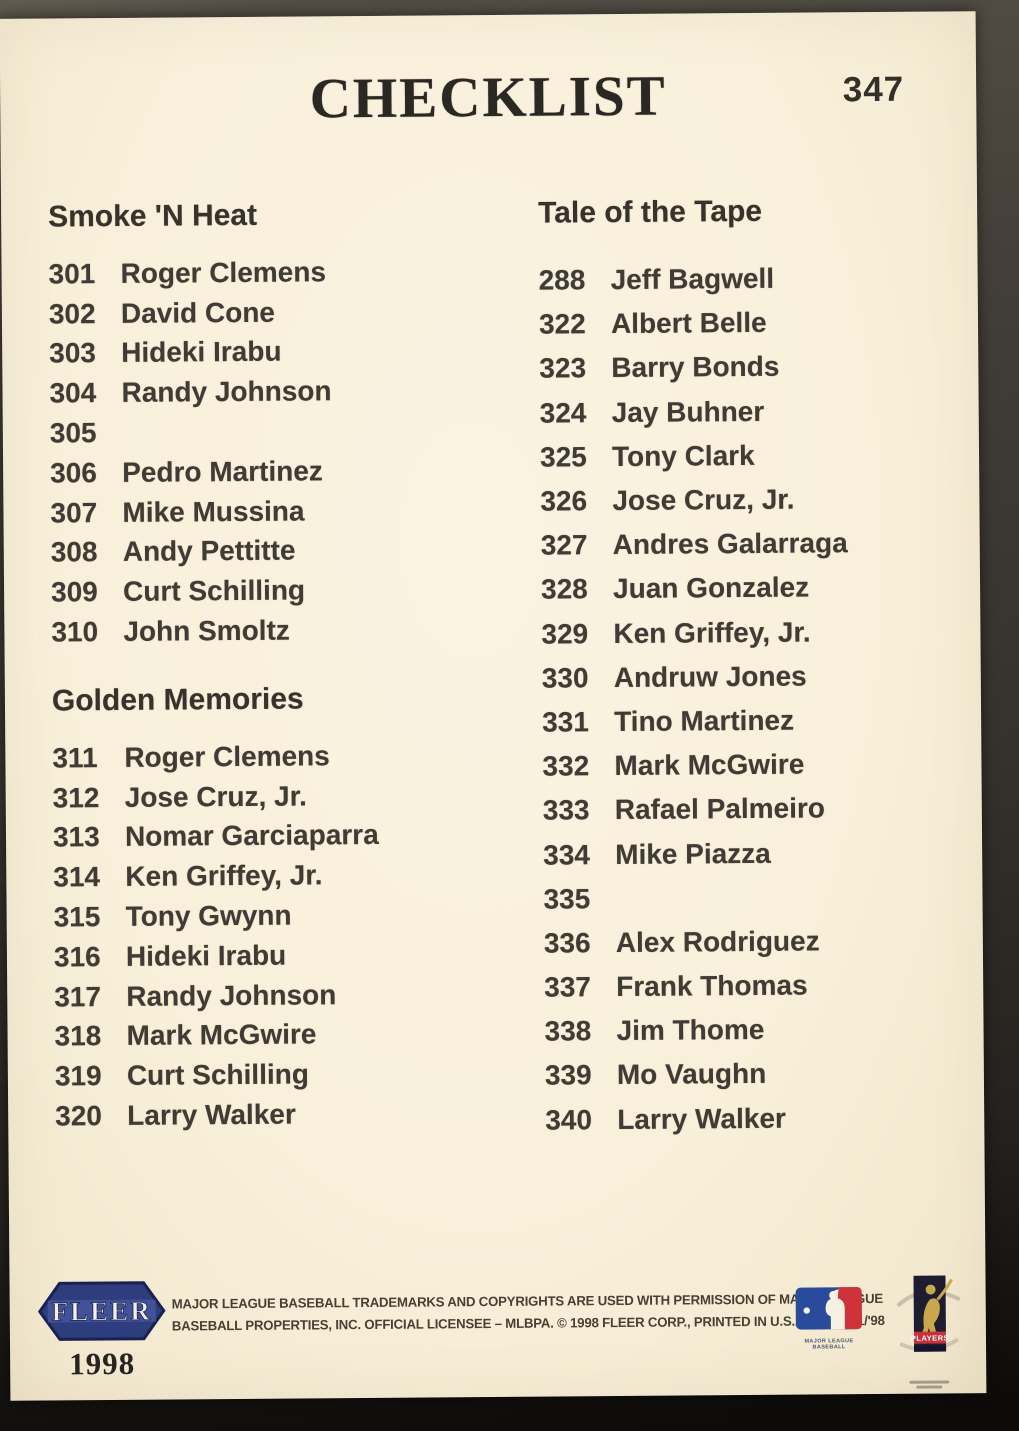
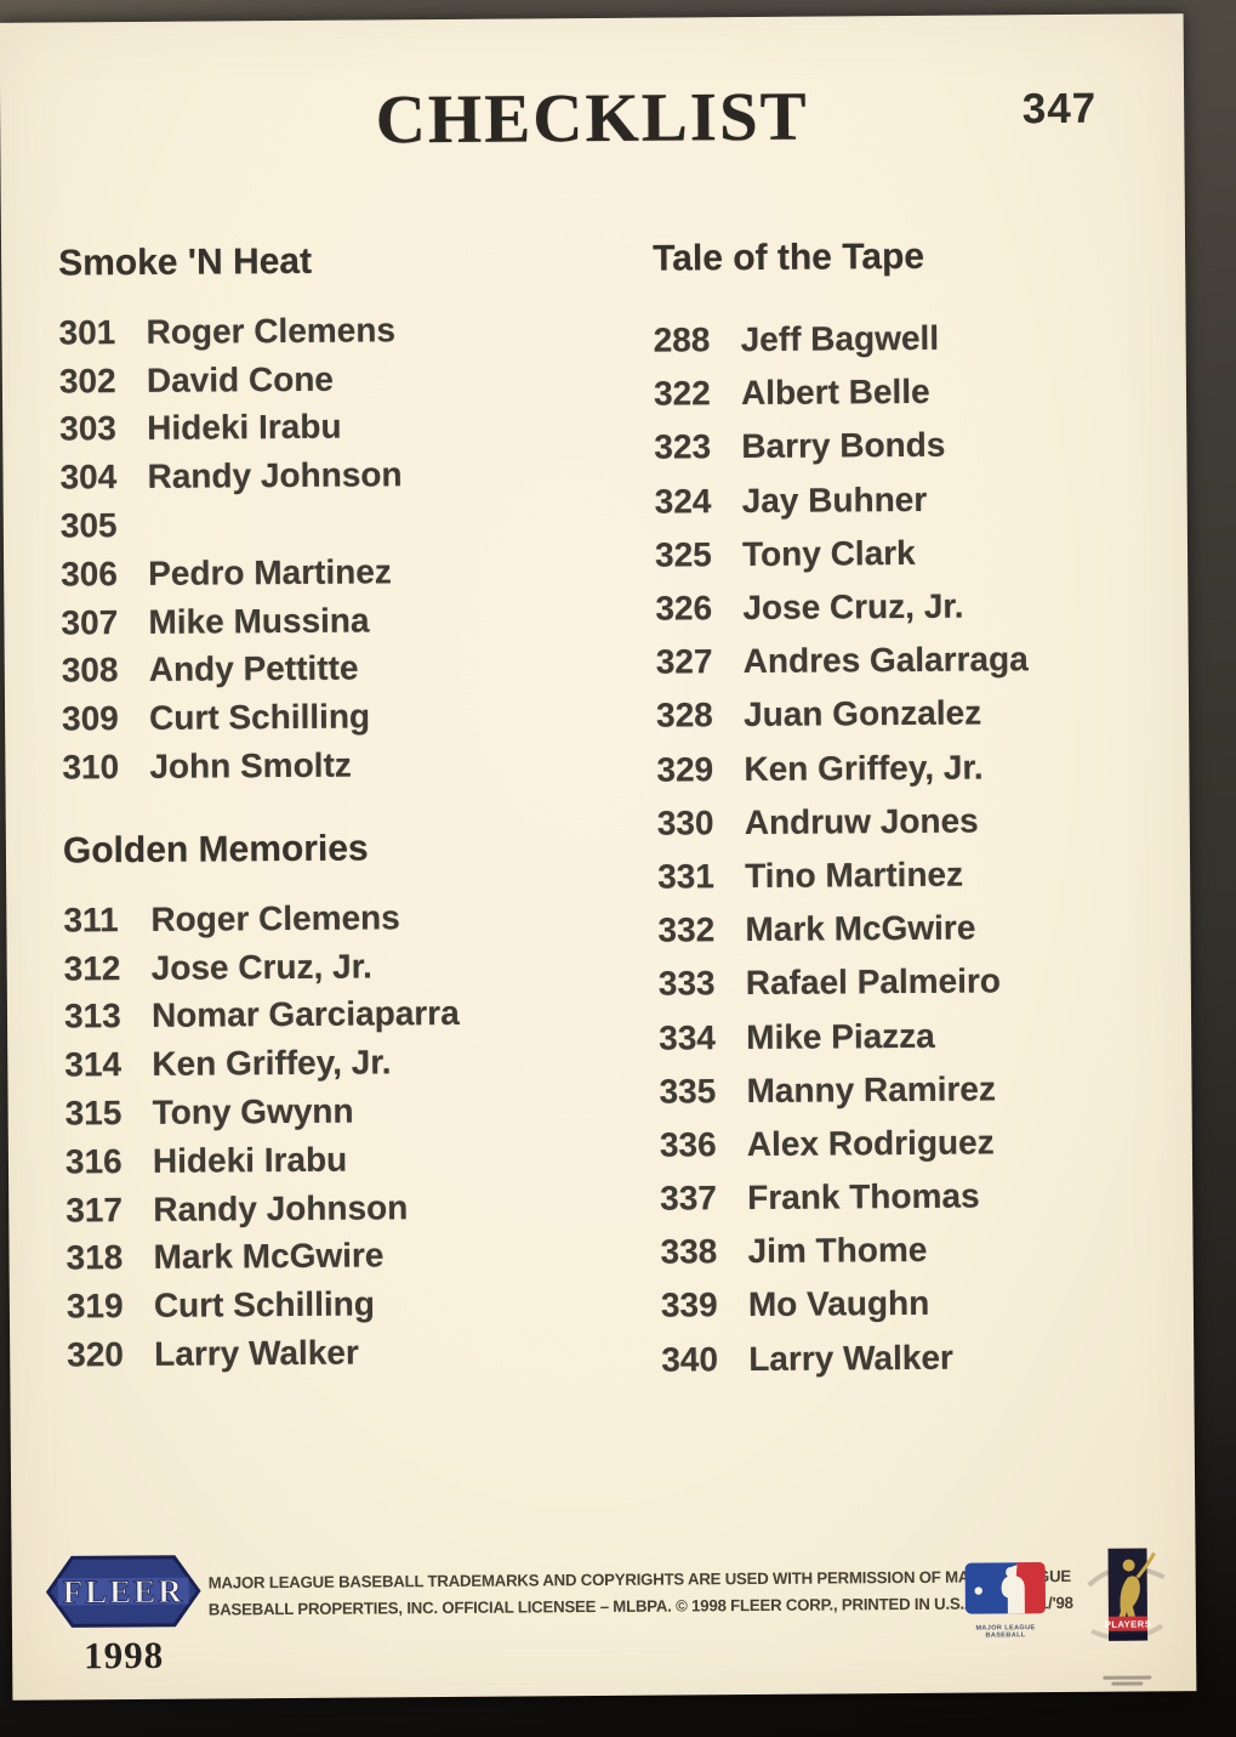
  CHECKLIST
  347
  Smoke 'N Heat
  301
  Roger Clemens
  302
  David Cone
  303
  Hideki Irabu
  304
  Randy Johnson
  305
  306
  Pedro Martinez
  307
  Mike Mussina
  308
  Andy Pettitte
  309
  Curt Schilling
  310
  John Smoltz
  Golden Memories
  311
  Roger Clemens
  312
  Jose Cruz, Jr.
  313
  Nomar Garciaparra
  314
  Ken Griffey, Jr.
  315
  Tony Gwynn
  316
  Hideki Irabu
  317
  Randy Johnson
  318
  Mark McGwire
  319
  Curt Schilling
  320
  Larry Walker
  Tale of the Tape
  288
  Jeff Bagwell
  322
  Albert Belle
  323
  Barry Bonds
  324
  Jay Buhner
  325
  Tony Clark
  326
  Jose Cruz, Jr.
  327
  Andres Galarraga
  328
  Juan Gonzalez
  329
  Ken Griffey, Jr.
  330
  Andruw Jones
  331
  Tino Martinez
  332
  Mark McGwire
  333
  Rafael Palmeiro
  334
  Mike Piazza
  335
+ Manny Ramirez
  336
  Alex Rodriguez
  337
  Frank Thomas
  338
  Jim Thome
  339
  Mo Vaughn
  340
  Larry Walker
  FLEER
  1998
  MAJOR LEAGUE BASEBALL TRADEMARKS AND COPYRIGHTS ARE USED WITH PERMISSION OF MUE
  BASEBALL PROPERTIES, INC. OFFICIAL LICENSEE – MLBPA. © 1998 FLEER CORP., PRINTED IN U.S/'98
  PLAYERS
